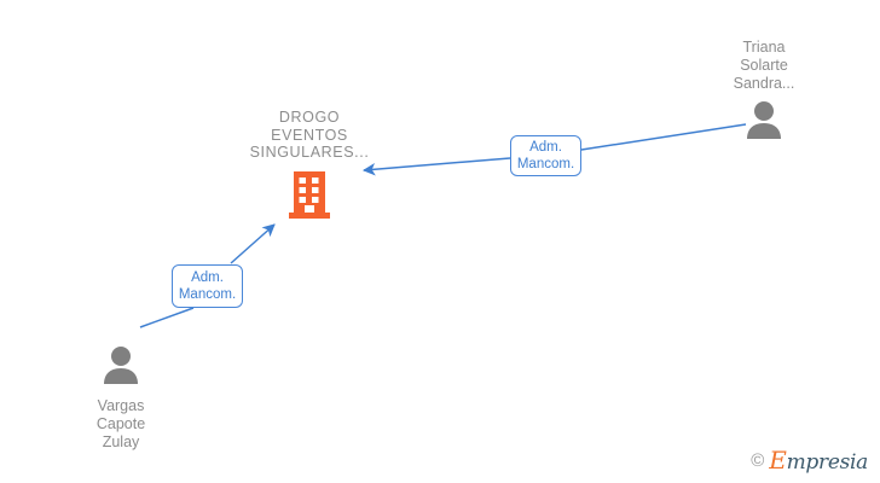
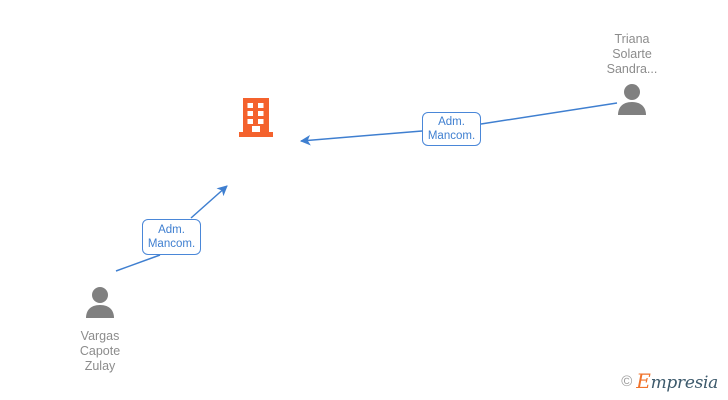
- DROGO
- EVENTOS
- SINGULARES...
  Triana
  Solarte
  Sandra...
  Vargas
  Capote
  Zulay
  Adm.
  Mancom.
  Adm.
  Mancom.
  ©
  Empresia
